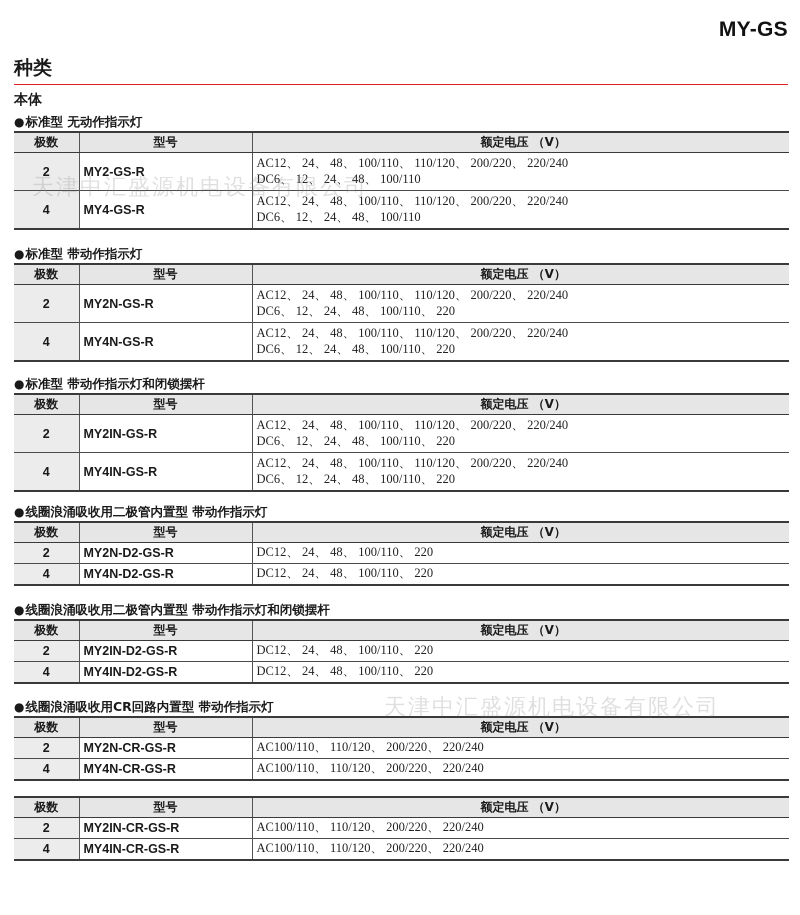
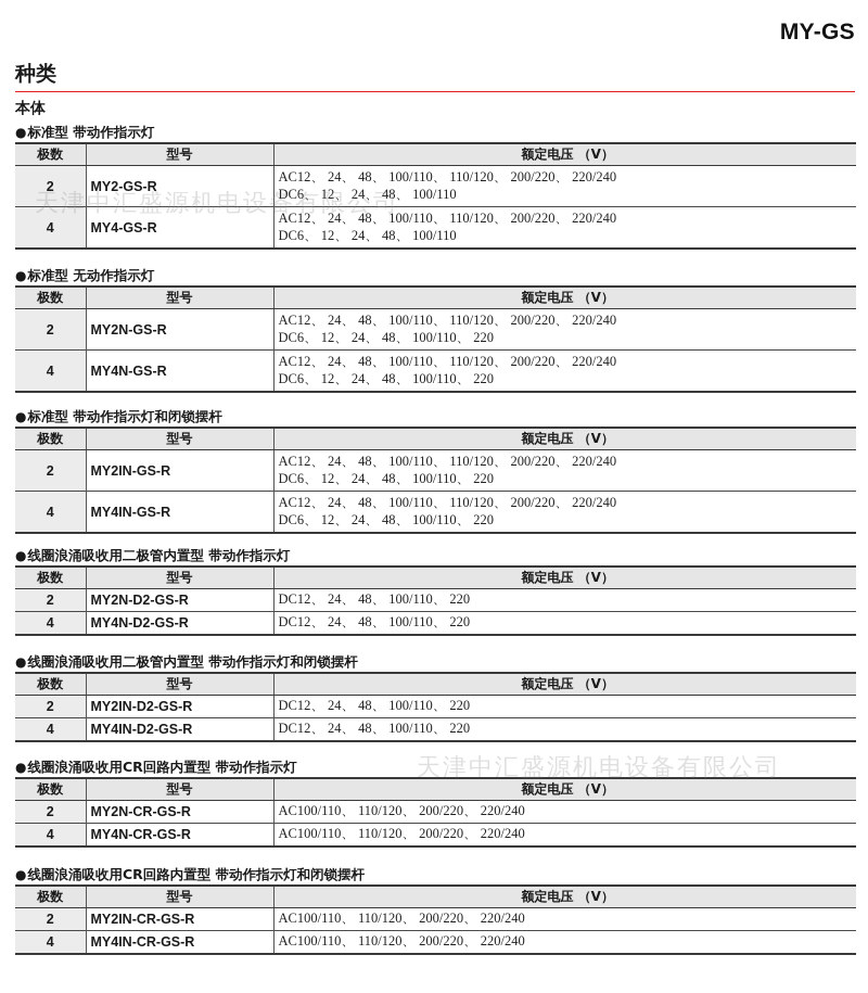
  MY-GS
  种类
  本体
- ●标准型 无动作指示灯
+ ●标准型 带动作指示灯
  极数	型号	额定电压 （V）
  2	MY2-GS-R	AC12、 24、 48、 100/110、 110/120、 200/220、 220/240DC6、 12、 24、 48、 100/110
  4	MY4-GS-R	AC12、 24、 48、 100/110、 110/120、 200/220、 220/240DC6、 12、 24、 48、 100/110
- ●标准型 带动作指示灯
+ ●标准型 无动作指示灯
  极数	型号	额定电压 （V）
  2	MY2N-GS-R	AC12、 24、 48、 100/110、 110/120、 200/220、 220/240DC6、 12、 24、 48、 100/110、 220
  4	MY4N-GS-R	AC12、 24、 48、 100/110、 110/120、 200/220、 220/240DC6、 12、 24、 48、 100/110、 220
  ●标准型 带动作指示灯和闭锁摆杆
  极数	型号	额定电压 （V）
  2	MY2IN-GS-R	AC12、 24、 48、 100/110、 110/120、 200/220、 220/240DC6、 12、 24、 48、 100/110、 220
  4	MY4IN-GS-R	AC12、 24、 48、 100/110、 110/120、 200/220、 220/240DC6、 12、 24、 48、 100/110、 220
  ●线圈浪涌吸收用二极管内置型 带动作指示灯
  极数	型号	额定电压 （V）
  2	MY2N-D2-GS-R	DC12、 24、 48、 100/110、 220
  4	MY4N-D2-GS-R	DC12、 24、 48、 100/110、 220
  ●线圈浪涌吸收用二极管内置型 带动作指示灯和闭锁摆杆
  极数	型号	额定电压 （V）
  2	MY2IN-D2-GS-R	DC12、 24、 48、 100/110、 220
  4	MY4IN-D2-GS-R	DC12、 24、 48、 100/110、 220
  ●线圈浪涌吸收用CR回路内置型 带动作指示灯
  极数	型号	额定电压 （V）
  2	MY2N-CR-GS-R	AC100/110、 110/120、 200/220、 220/240
  4	MY4N-CR-GS-R	AC100/110、 110/120、 200/220、 220/240
+ ●线圈浪涌吸收用CR回路内置型 带动作指示灯和闭锁摆杆
  极数	型号	额定电压 （V）
  2	MY2IN-CR-GS-R	AC100/110、 110/120、 200/220、 220/240
  4	MY4IN-CR-GS-R	AC100/110、 110/120、 200/220、 220/240
  天津中汇盛源机电设备有限公司
  天津中汇盛源机电设备有限公司
